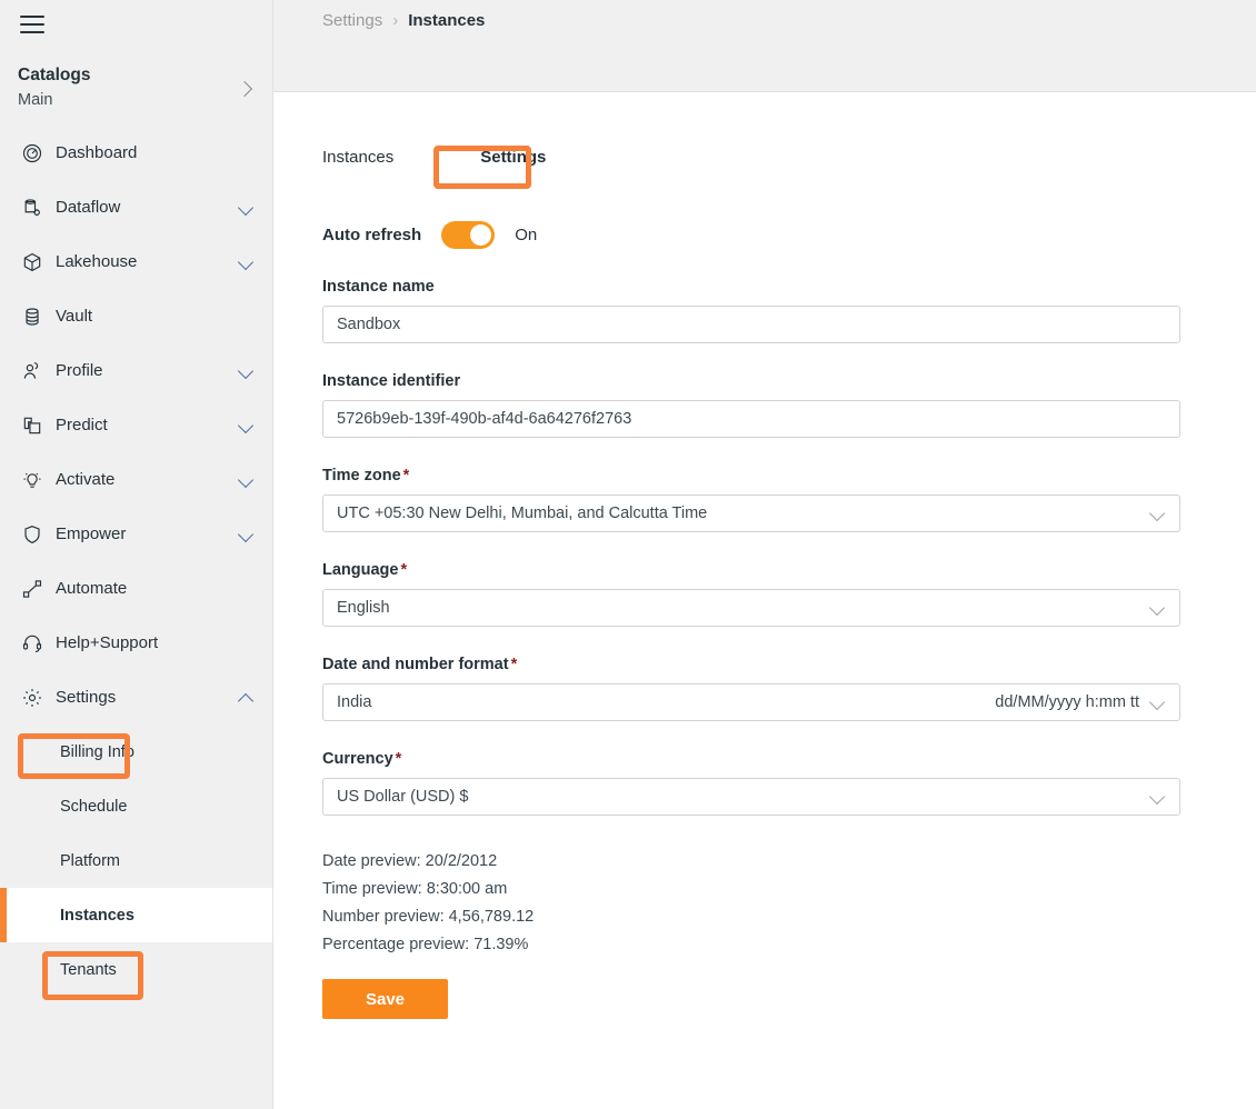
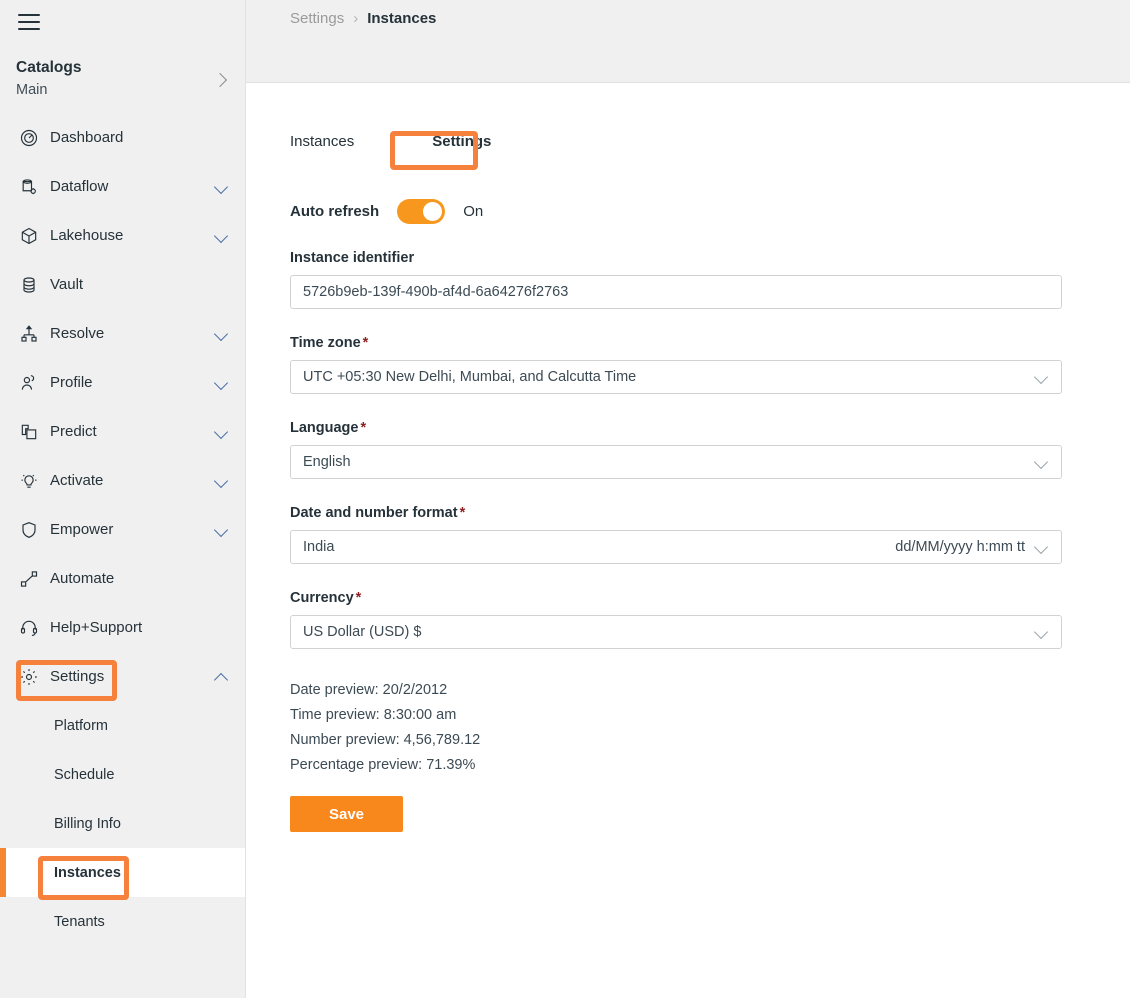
  Catalogs
  Main
  Dashboard
  Dataflow
  Lakehouse
  Vault
+ Resolve
  Profile
  Predict
  Activate
  Empower
  Automate
  Help+Support
  Settings
- Billing Info
+ Platform
  Schedule
- Platform
+ Billing Info
  Instances
  Tenants
  Settings
  ›
  Instances
  Instances
  Settings
  Auto refresh
  On
- Instance name
- Sandbox
  Instance identifier
  5726b9eb-139f-490b-af4d-6a64276f2763
  Time zone *
  UTC +05:30 New Delhi, Mumbai, and Calcutta Time
  Language *
  English
  Date and number format *
  India
  dd/MM/yyyy h:mm tt
  Currency *
  US Dollar (USD) $
  Date preview: 20/2/2012
  Time preview: 8:30:00 am
  Number preview: 4,56,789.12
  Percentage preview: 71.39%
  Save
